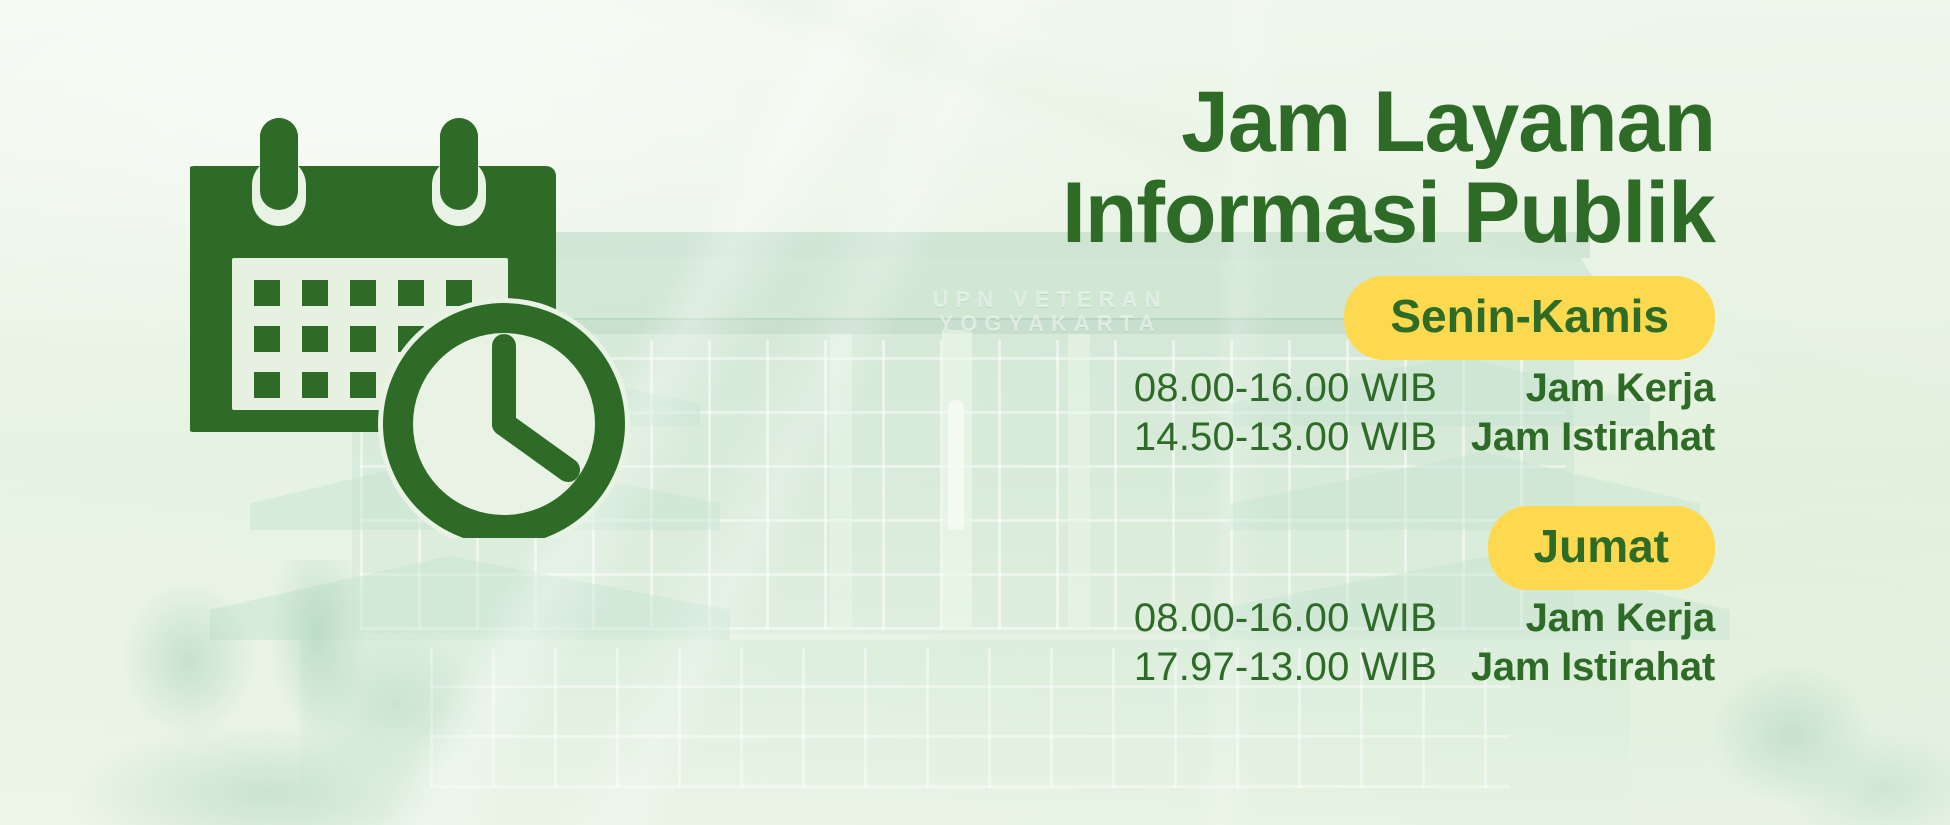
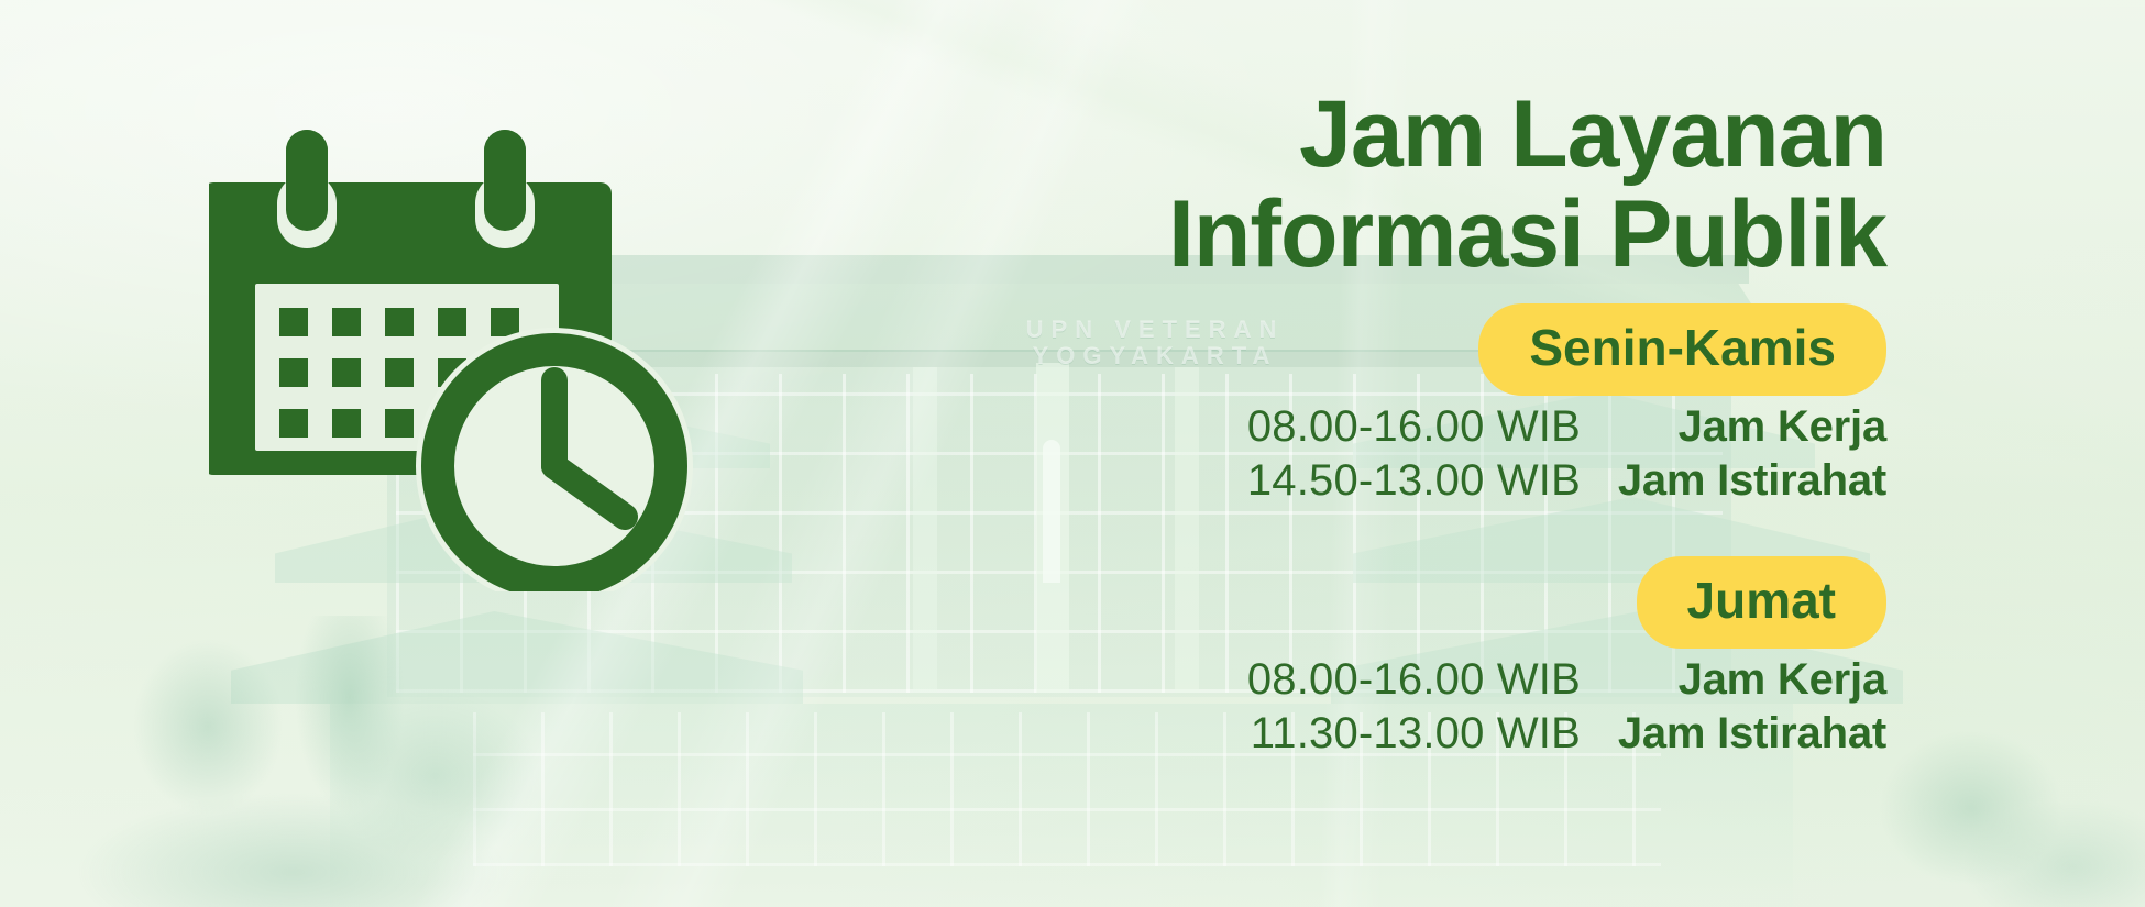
  Jam Layanan
  Informasi Publik
  Senin-Kamis
  08.00-16.00 WIB
  Jam Kerja
  14.50-13.00 WIB
  Jam Istirahat
  Jumat
  08.00-16.00 WIB
  Jam Kerja
- 17.97-13.00 WIB
+ 11.30-13.00 WIB
  Jam Istirahat
